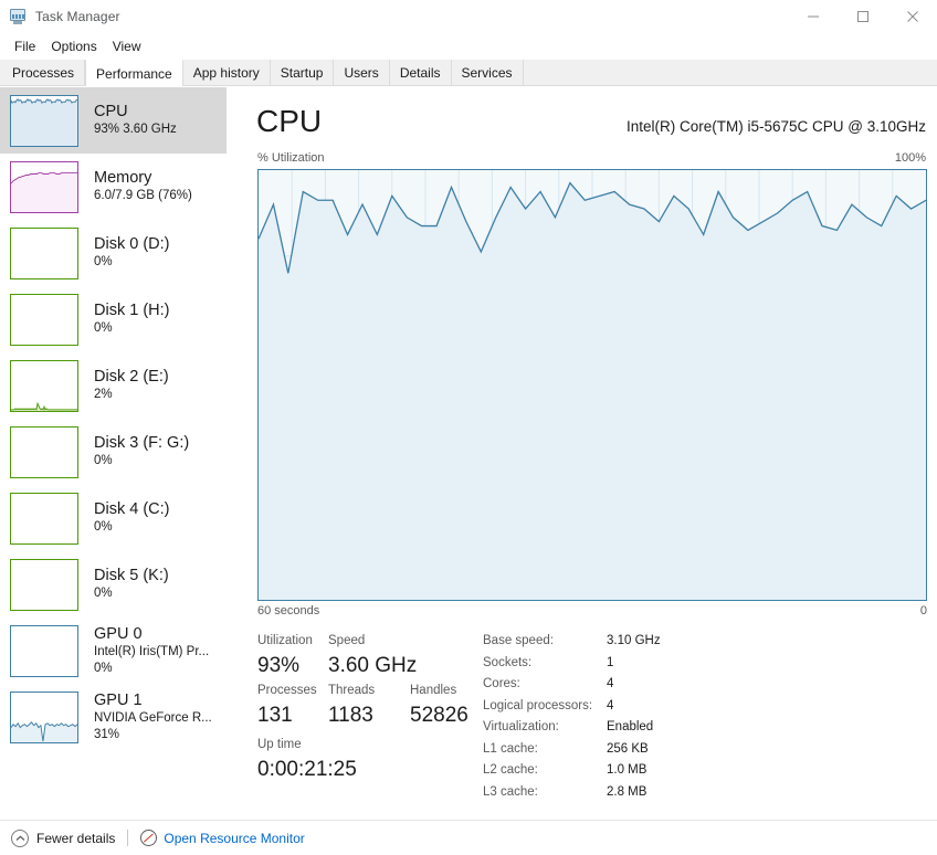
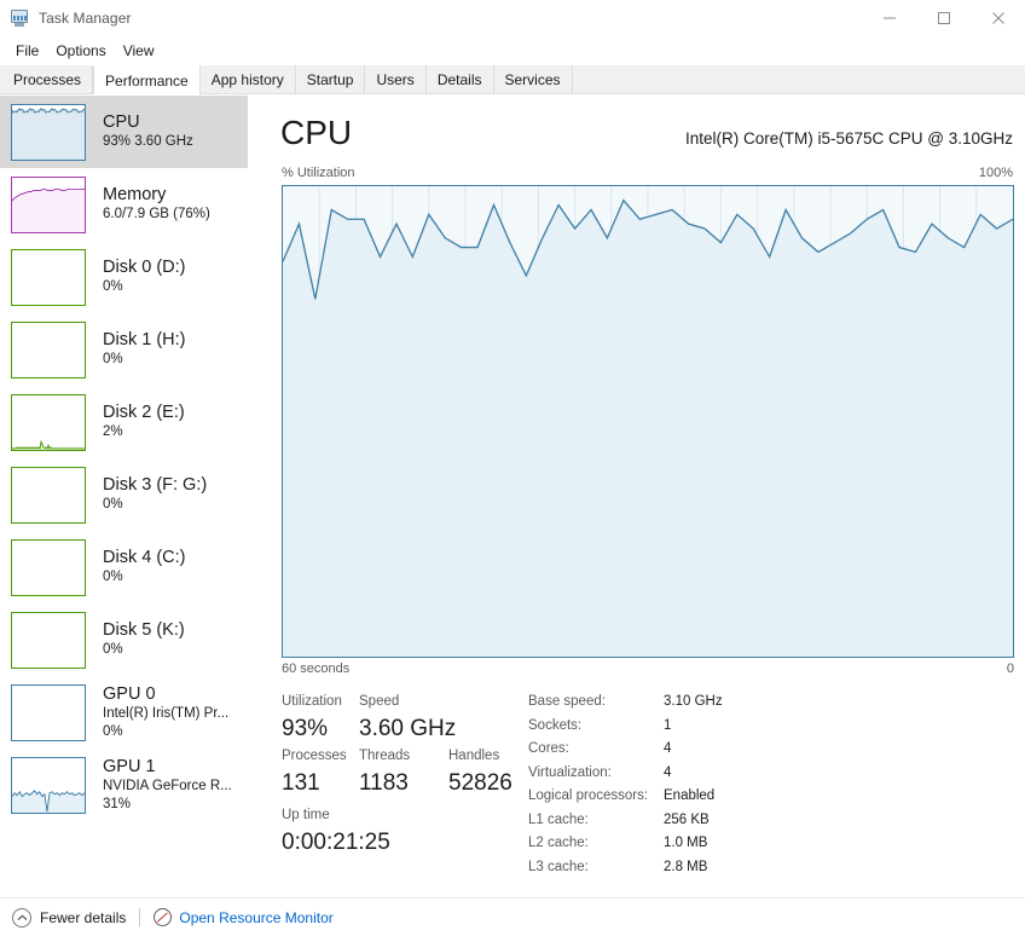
  Task Manager
  File
  Options
  View
  Processes
  Performance
  App history
  Startup
  Users
  Details
  Services
  CPU
  93% 3.60 GHz
  Memory
  6.0/7.9 GB (76%)
  Disk 0 (D:)
  0%
  Disk 1 (H:)
  0%
  Disk 2 (E:)
  2%
  Disk 3 (F: G:)
  0%
  Disk 4 (C:)
  0%
  Disk 5 (K:)
  0%
  GPU 0
  Intel(R) Iris(TM) Pr...
  0%
  GPU 1
  NVIDIA GeForce R...
  31%
  CPU
  Intel(R) Core(TM) i5-5675C CPU @ 3.10GHz
  % Utilization
  100%
  60 seconds
  0
  Utilization
  Speed
  93%
  3.60 GH
  Processes
  Threads
  Handles
  131
  1183
  52826
  Up time
  0:00:21:25
  Base speed:
  3.10 GHz
  Sockets:
  1
  Cores:
  4
- Logical processors:
+ Virtualization:
  4
- Virtualization:
+ Logical processors:
  Enabled
  L1 cache:
  256 KB
  L2 cache:
  1.0 MB
  L3 cache:
  2.8 MB
  Fewer details
  Open Resource Monitor
